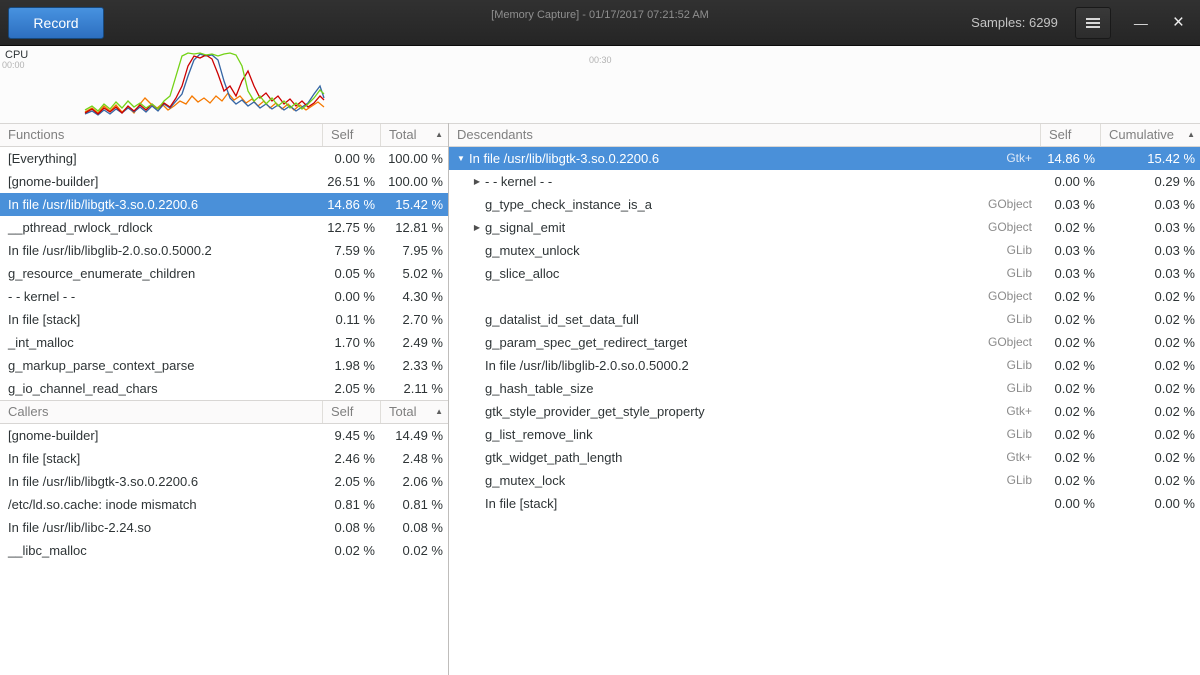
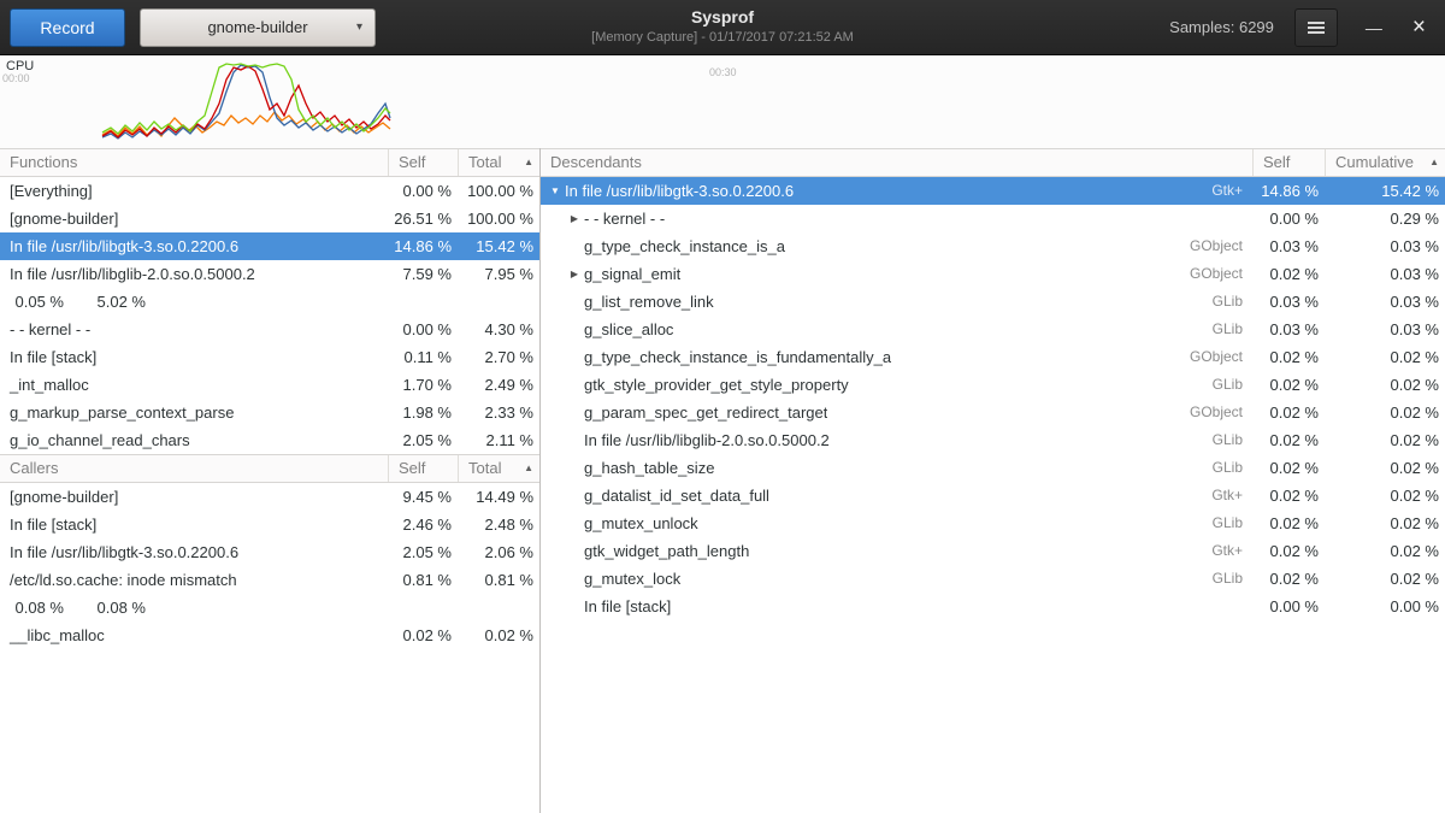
  Record
+ gnome-builder
+ ▾
+ Sysprof
  [Memory Capture] - 01/17/2017 07:21:52 AM
  Samples: 6299
  —
  ×
  CPU
  00:00
  00:30
  Functions
  Self
  Total
  ▲
  [Everything]
  0.00 %
  100.00 %
  [gnome-builder]
  26.51 %
  100.00 %
  In file /usr/lib/libgtk-3.so.0.2200.6
  14.86 %
  15.42 %
- __pthread_rwlock_rdlock
- 12.75 %
- 12.81 %
  In file /usr/lib/libglib-2.0.so.0.5000.2
  7.59 %
  7.95 %
- g_resource_enumerate_children
  0.05 %
  5.02 %
  - - kernel - -
  0.00 %
  4.30 %
  In file [stack]
  0.11 %
  2.70 %
  _int_malloc
  1.70 %
  2.49 %
  g_markup_parse_context_parse
  1.98 %
  2.33 %
  g_io_channel_read_chars
  2.05 %
  2.11 %
  Callers
  Self
  Total
  ▲
  [gnome-builder]
  9.45 %
  14.49 %
  In file [stack]
  2.46 %
  2.48 %
  In file /usr/lib/libgtk-3.so.0.2200.6
  2.05 %
  2.06 %
  /etc/ld.so.cache: inode mismatch
  0.81 %
  0.81 %
- In file /usr/lib/libc-2.24.so
  0.08 %
  0.08 %
  __libc_malloc
  0.02 %
  0.02 %
  Descendants
  Self
  Cumulative
  ▲
  ▼
  In file /usr/lib/libgtk-3.so.0.2200.6
  Gtk+
  14.86 %
  15.42 %
  ▶
  - - kernel - -
  0.00 %
  0.29 %
  g_type_check_instance_is_a
  GObject
  0.03 %
  0.03 %
  ▶
  g_signal_emit
  GObject
  0.02 %
  0.03 %
- g_mutex_unlock
+ g_list_remove_link
  GLib
  0.03 %
  0.03 %
  g_slice_alloc
  GLib
  0.03 %
  0.03 %
+ g_type_check_instance_is_fundamentally_a
  GObject
  0.02 %
  0.02 %
- g_datalist_id_set_data_full
+ gtk_style_provider_get_style_property
  GLib
  0.02 %
  0.02 %
  g_param_spec_get_redirect_target
  GObject
  0.02 %
  0.02 %
  In file /usr/lib/libglib-2.0.so.0.5000.2
  GLib
  0.02 %
  0.02 %
  g_hash_table_size
  GLib
  0.02 %
  0.02 %
- gtk_style_provider_get_style_property
+ g_datalist_id_set_data_full
  Gtk+
  0.02 %
  0.02 %
- g_list_remove_link
+ g_mutex_unlock
  GLib
  0.02 %
  0.02 %
  gtk_widget_path_length
  Gtk+
  0.02 %
  0.02 %
  g_mutex_lock
  GLib
  0.02 %
  0.02 %
  In file [stack]
  0.00 %
  0.00 %
